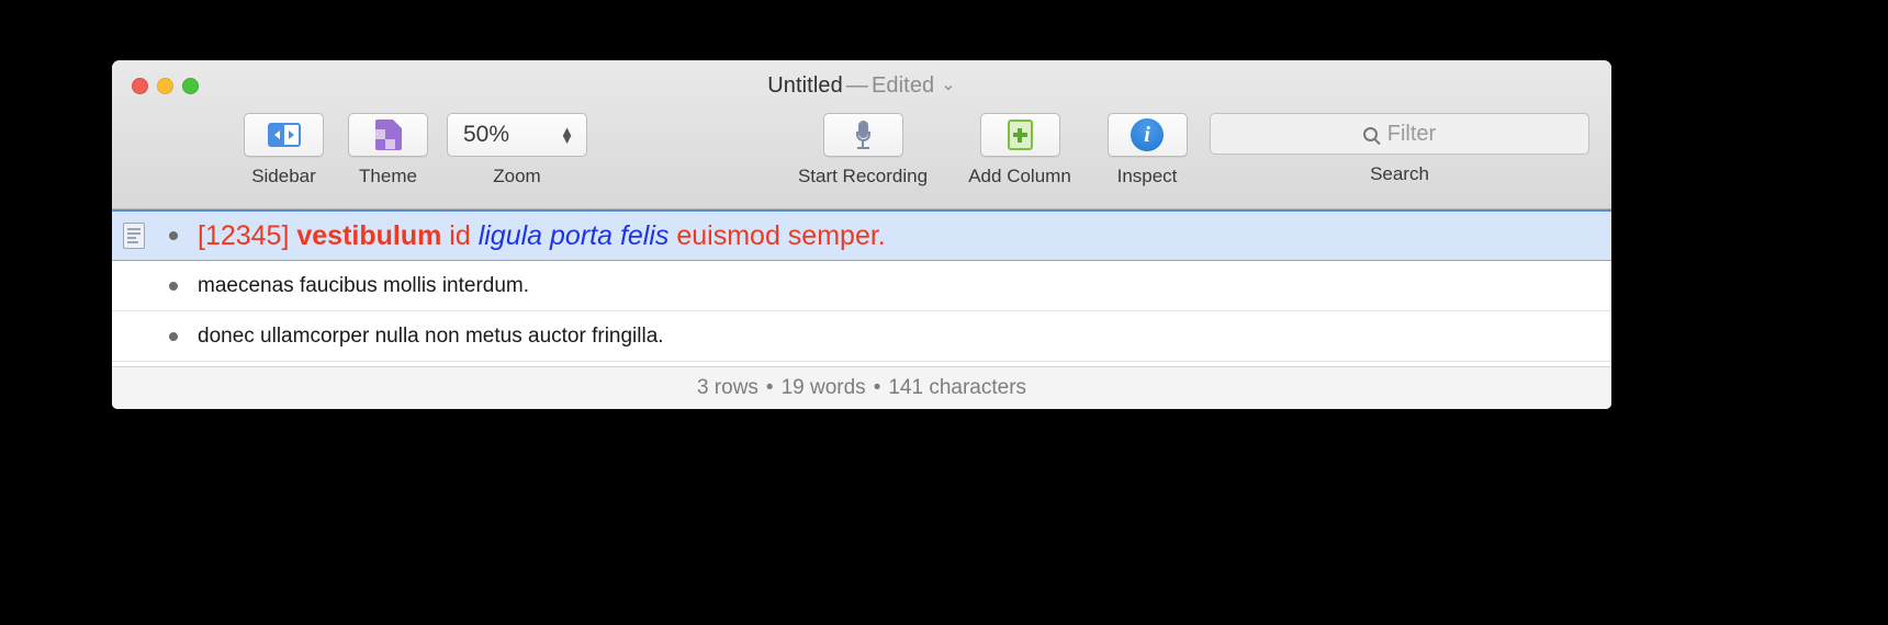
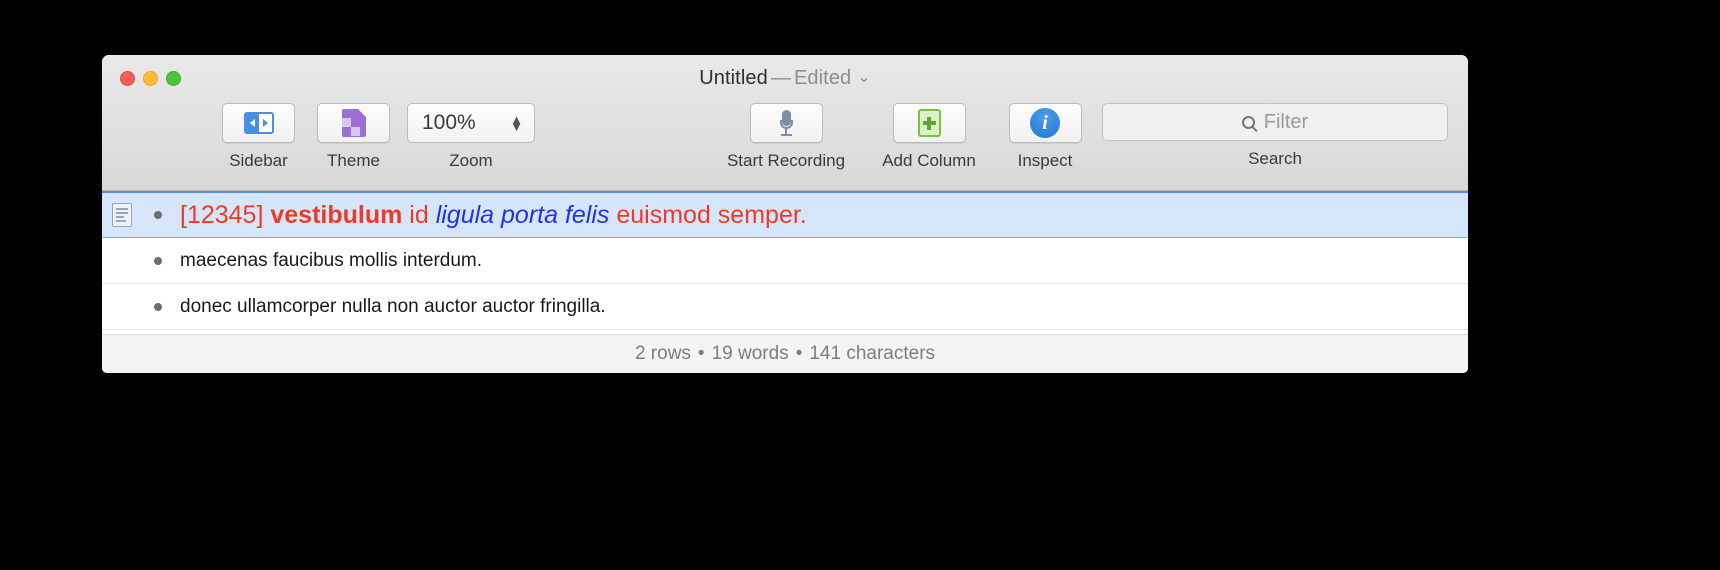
  Untitled — Edited ⌄
  Sidebar
  Theme
- 50%
+ 100%
  ▲
  ▼
  Zoom
  Start Recording
  Add Column
  i
  Inspect
  Filter
  Search
  [12345] vestibulum id ligula porta felis euismod semper.
  maecenas faucibus mollis interdum.
- donec ullamcorper nulla non metus auctor fringilla.
+ donec ullamcorper nulla non auctor auctor fringilla.
- 3 rows
+ 2 rows
  •
  19 words
  •
  141 characters
